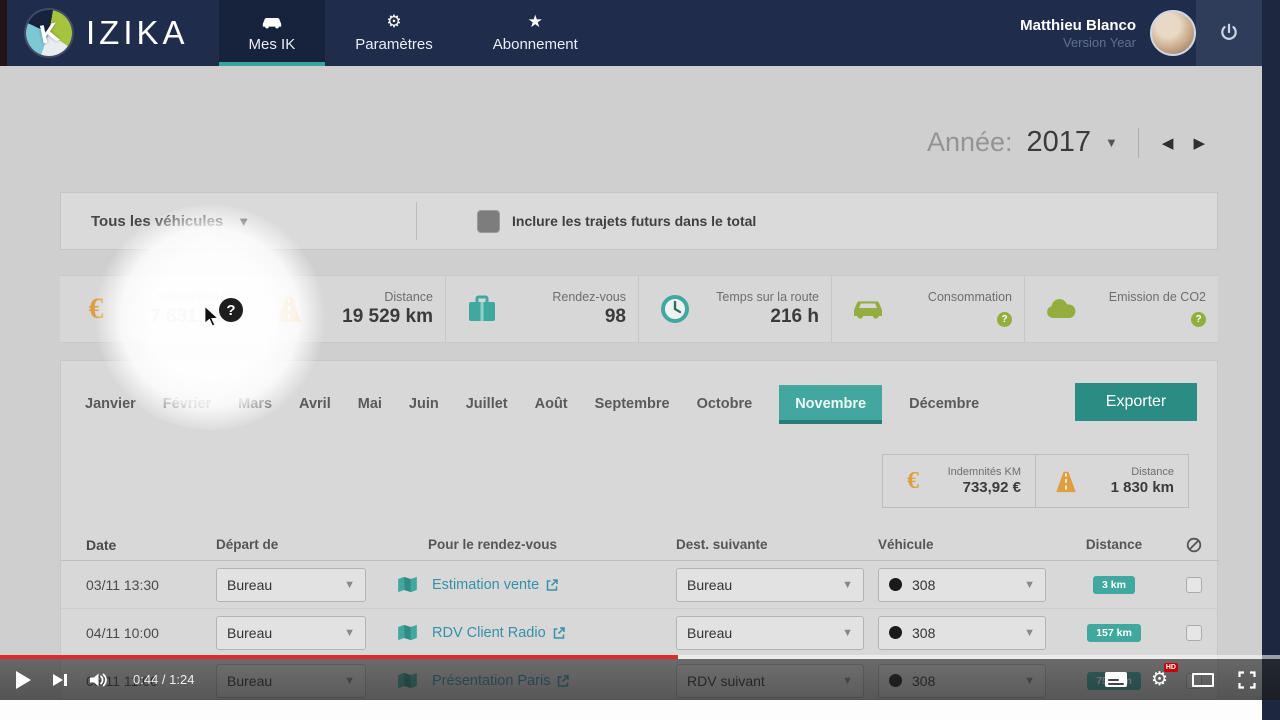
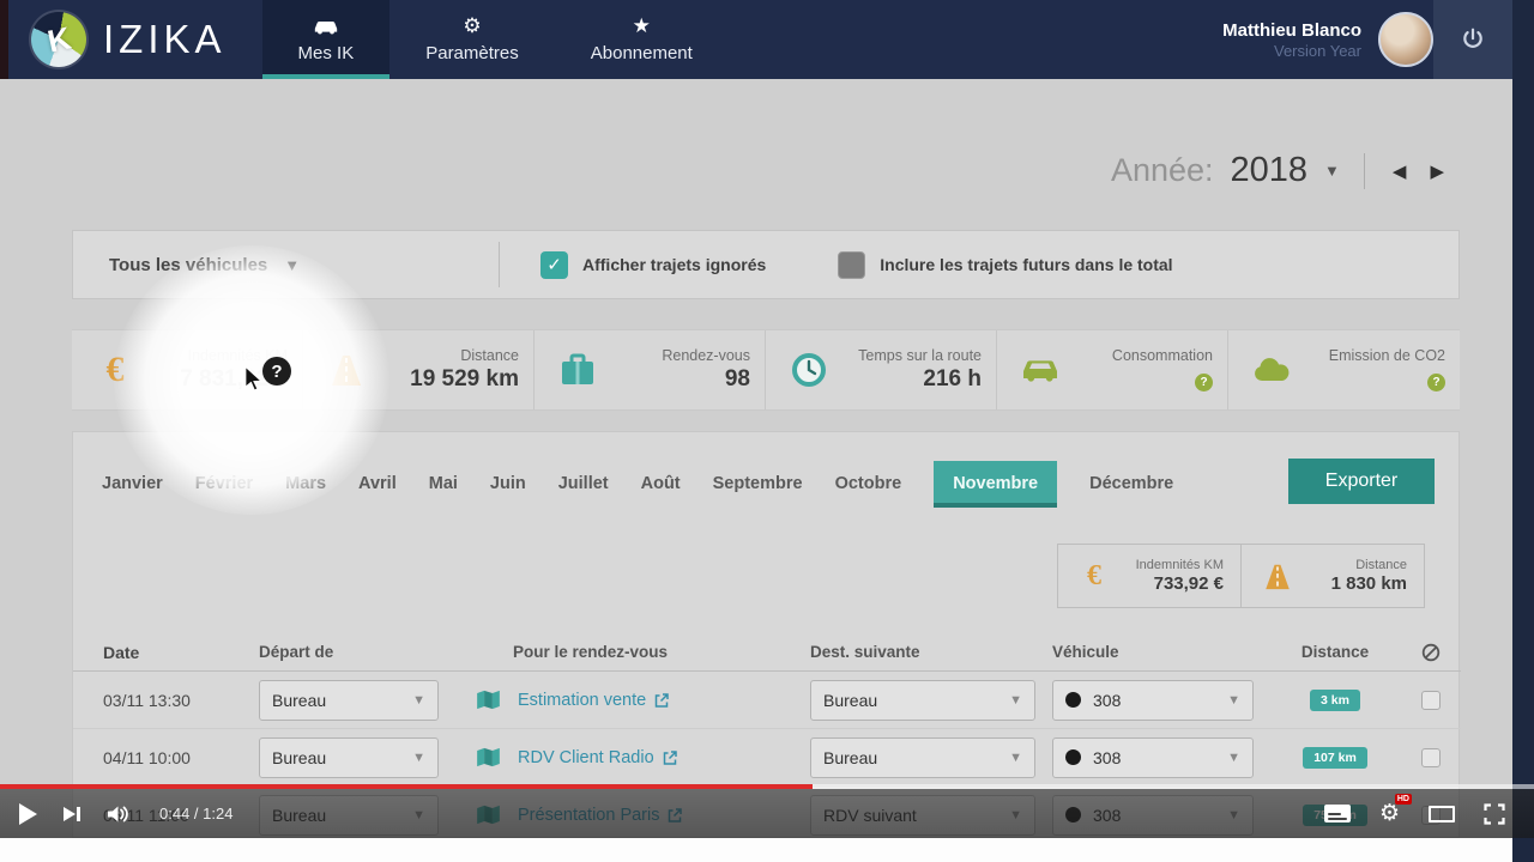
  IZIKA
  Mes IK
  ⚙
  Paramètres
  ★
  Abonnement
  Matthieu Blanco
  Version Year
  Année:
- 2017
+ 2018
  ▼
  ◀
  ▶
+ ✓
+ Afficher trajets ignorés
  Inclure les trajets futurs dans le total
  Distance
  19 529 km
  Rendez-vous
  98
  Temps sur la route
  216 h
  Consommation
  ?
  Emission de CO2
  ?
  Janvier
  Avril
  Mai
  Juin
  Juillet
  Août
  Septembre
  Octobre
  Novembre
  Décembre
  Exporter
  €
  Indemnités KM
  733,92 €
  Distance
  1 830 km
  Date
  Départ de
  Pour le rendez-vous
  Dest. suivante
  Véhicule
  Distance
  03/11 13:30
  Bureau
  ▼
  Estimation vente
  Bureau
  ▼
  308
  ▼
  3 km
  04/11 10:00
  Bureau
  ▼
  RDV Client Radio
  Bureau
  ▼
  308
  ▼
- 157 km
+ 107 km
  ?
  0:44 / 1:24
  ⚙
